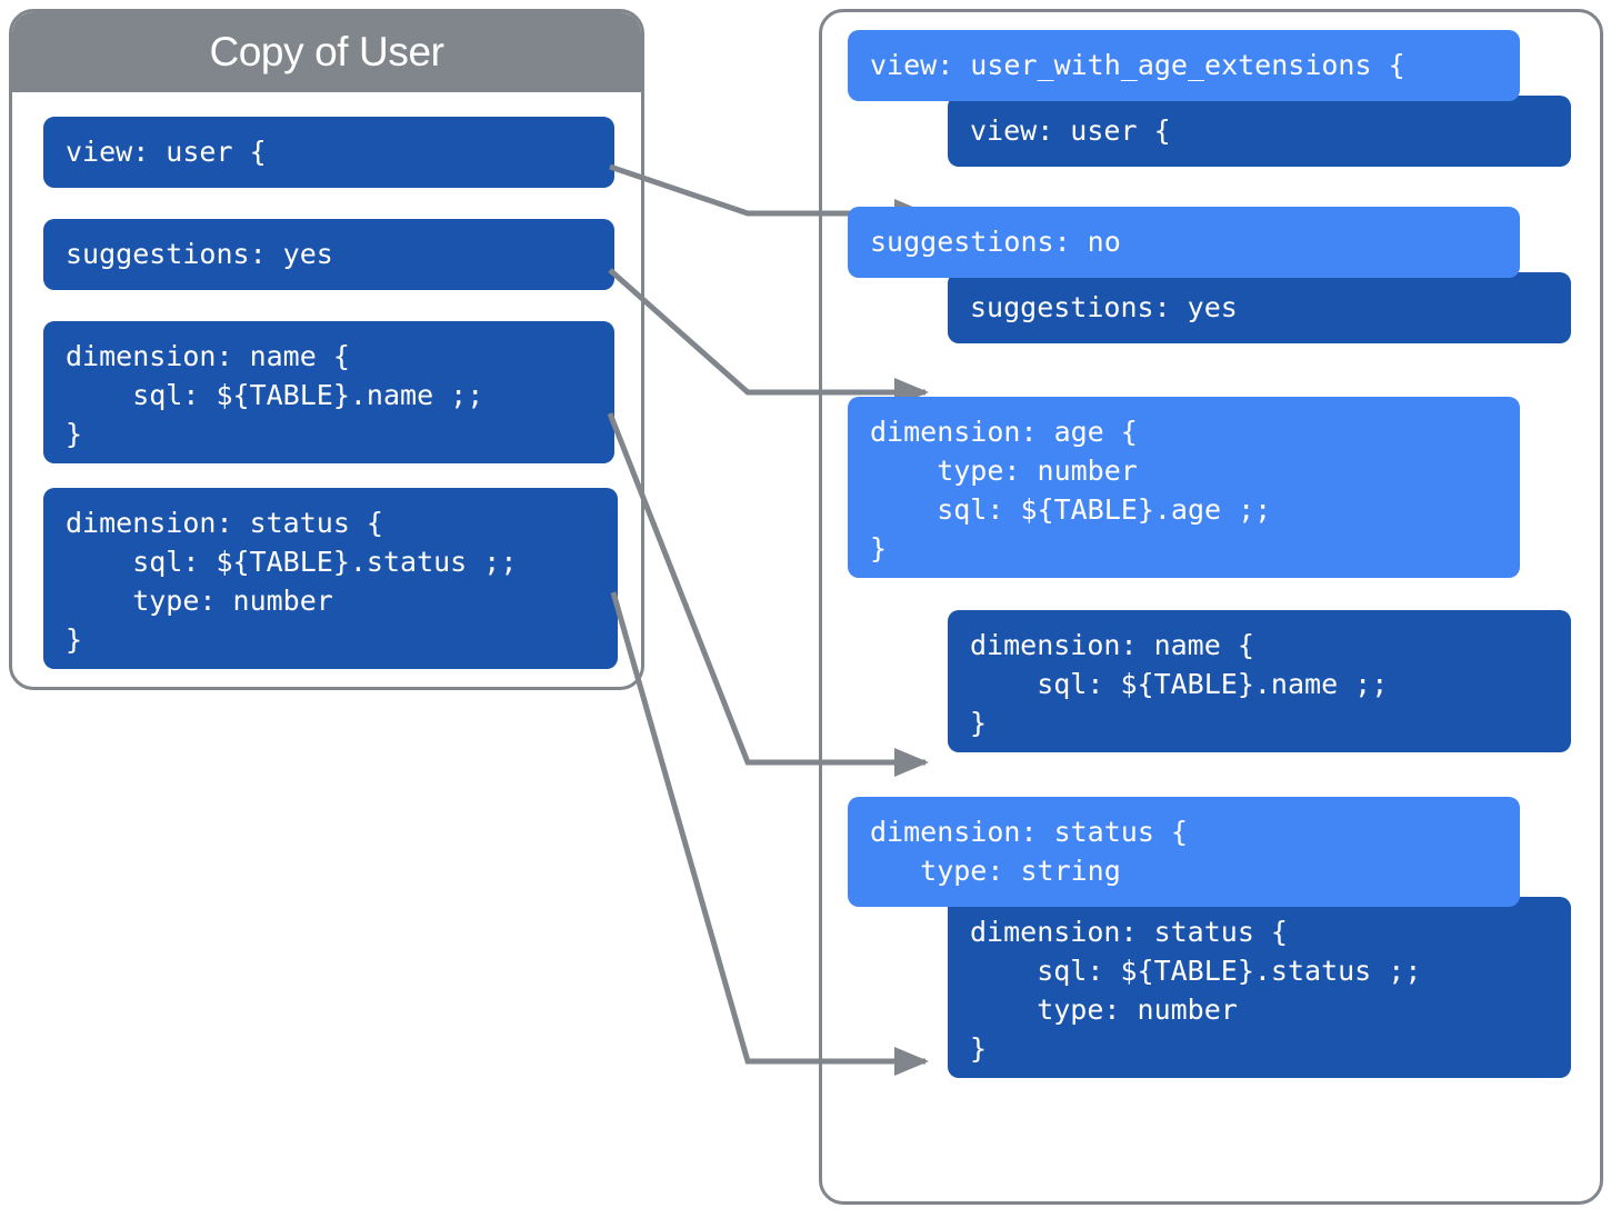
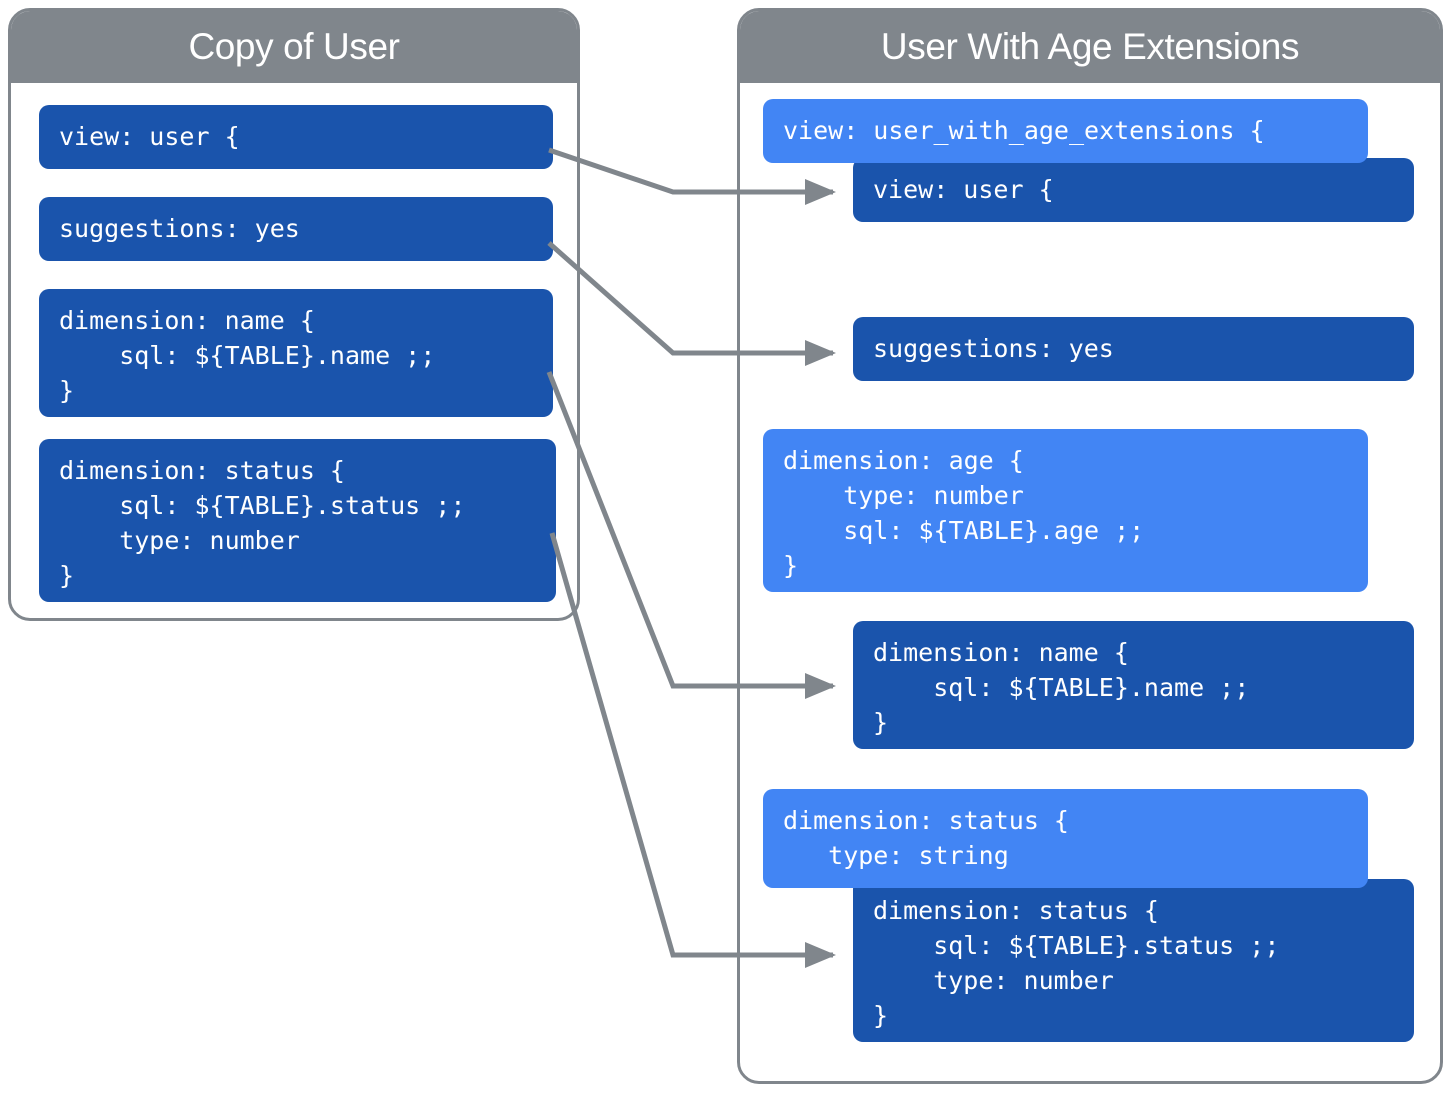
  Copy of User
  view: user {
  suggestions: yes
  dimension: name {
  sql: ${TABLE}.name ;;
  }
  dimension: status {
  sql: ${TABLE}.status ;;
  type: number
  }
+ User With Age Extensions
  view: user {
  view: user_with_age_extensions {
  suggestions: yes
- suggestions: no
  dimension: age {
  type: number
  sql: ${TABLE}.age ;;
  }
  dimension: name {
  sql: ${TABLE}.name ;;
  }
  dimension: status {
  sql: ${TABLE}.status ;;
  type: number
  }
  dimension: status {
  type: string
